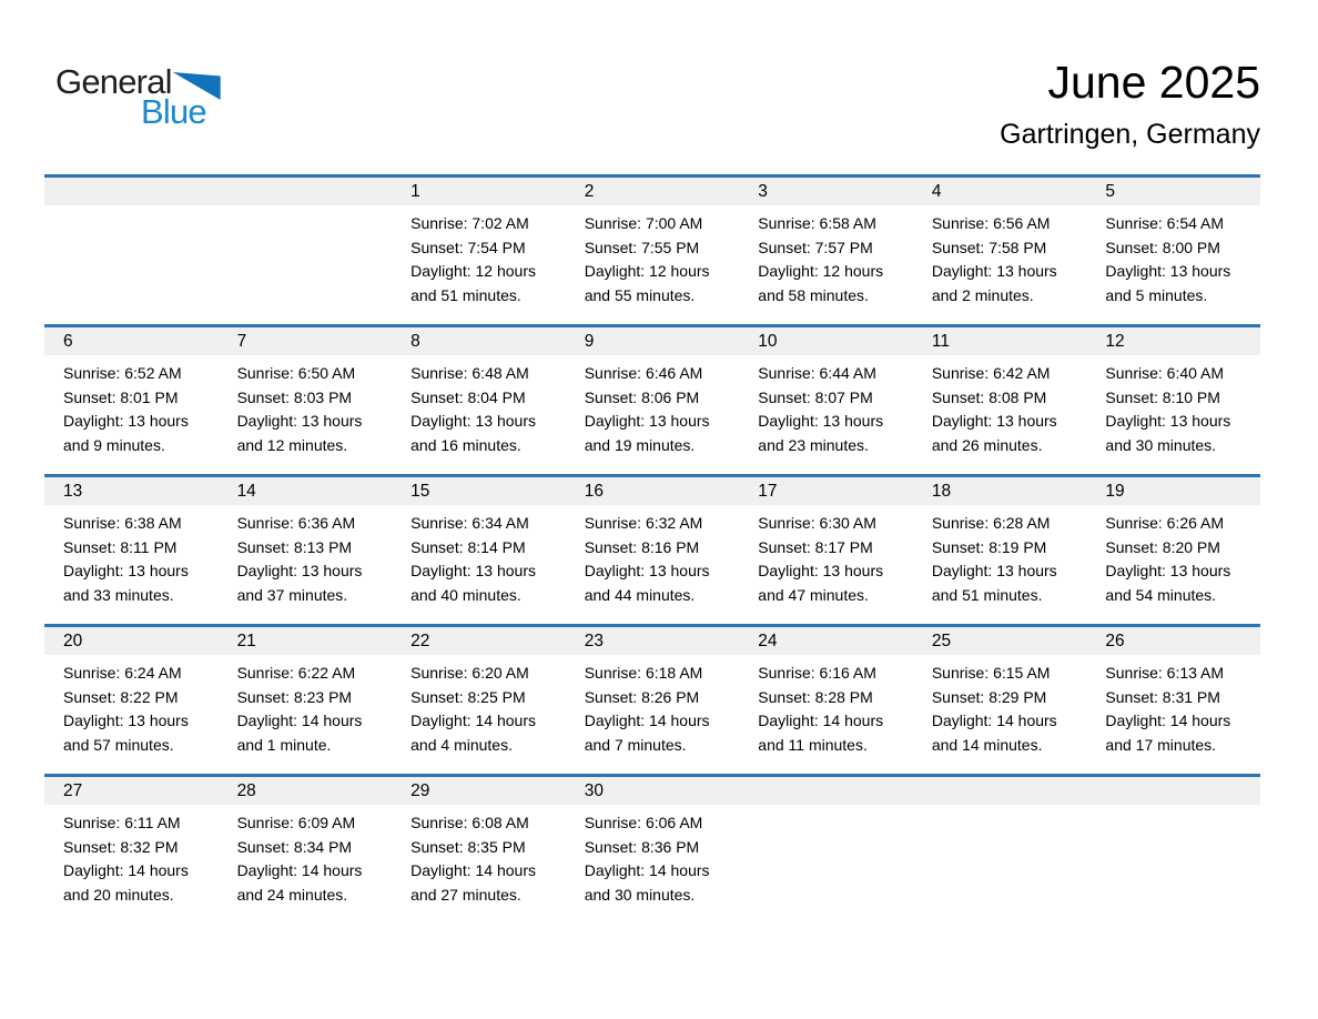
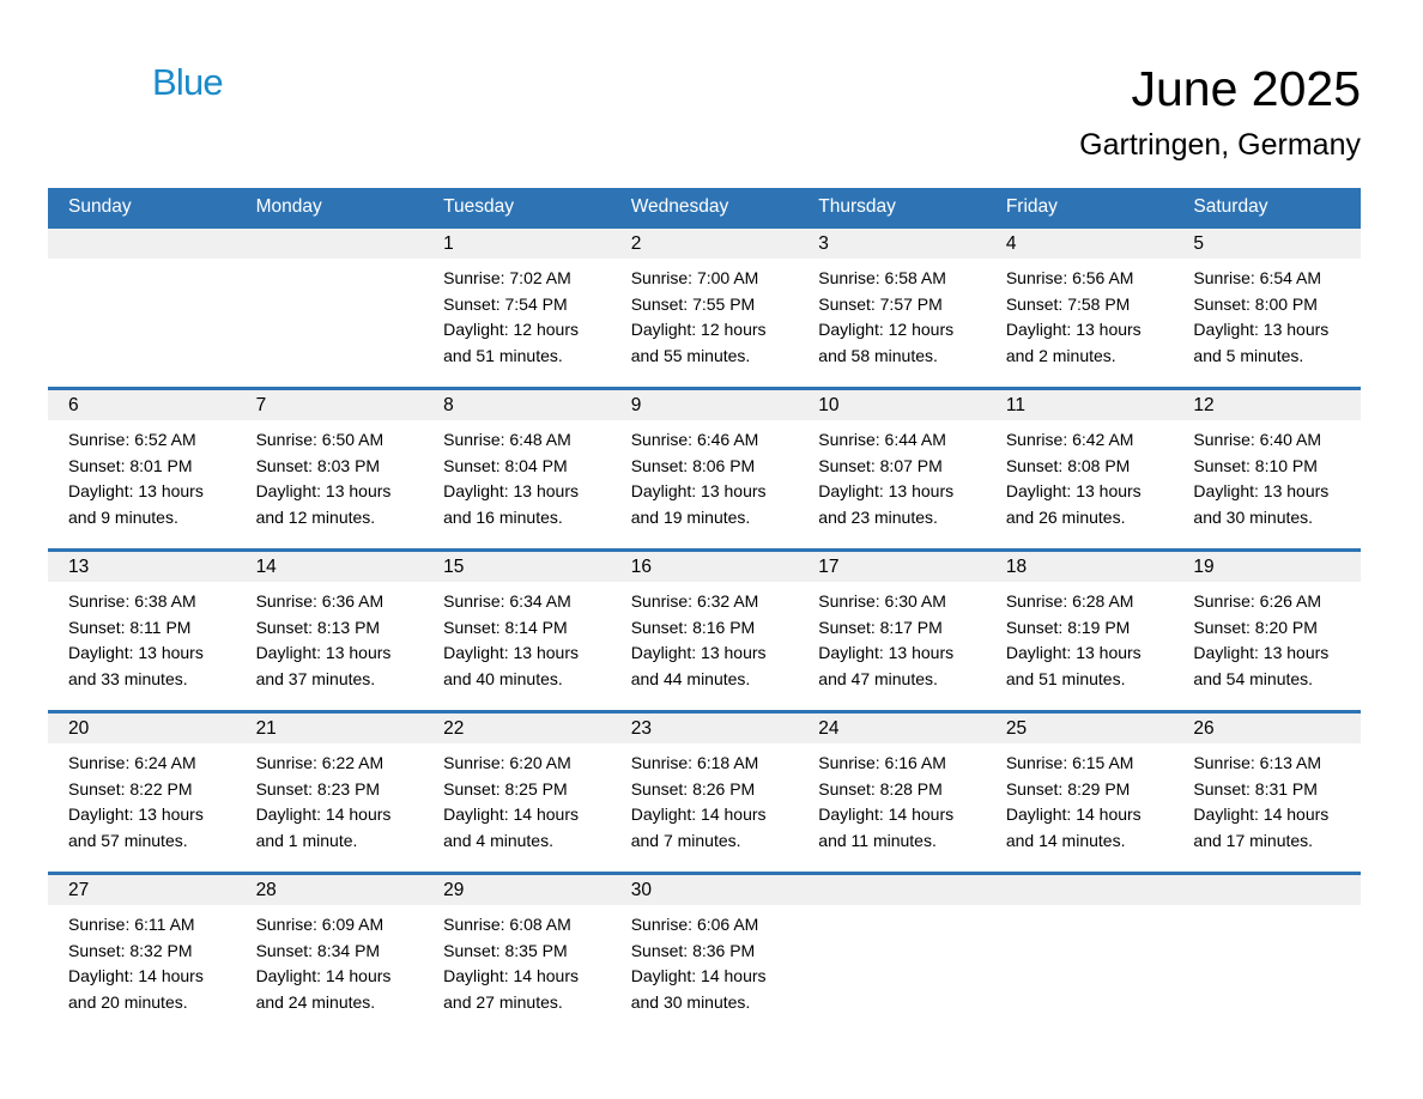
- General
  Blue
  June 2025
  Gartringen, Germany
+ Sunday
+ Monday
+ Tuesday
+ Wednesday
+ Thursday
+ Friday
+ Saturday
  1
  Sunrise: 7:02 AM
  Sunset: 7:54 PM
  Daylight: 12 hours
  and 51 minutes.
  2
  Sunrise: 7:00 AM
  Sunset: 7:55 PM
  Daylight: 12 hours
  and 55 minutes.
  3
  Sunrise: 6:58 AM
  Sunset: 7:57 PM
  Daylight: 12 hours
  and 58 minutes.
  4
  Sunrise: 6:56 AM
  Sunset: 7:58 PM
  Daylight: 13 hours
  and 2 minutes.
  5
  Sunrise: 6:54 AM
  Sunset: 8:00 PM
  Daylight: 13 hours
  and 5 minutes.
  6
  Sunrise: 6:52 AM
  Sunset: 8:01 PM
  Daylight: 13 hours
  and 9 minutes.
  7
  Sunrise: 6:50 AM
  Sunset: 8:03 PM
  Daylight: 13 hours
  and 12 minutes.
  8
  Sunrise: 6:48 AM
  Sunset: 8:04 PM
  Daylight: 13 hours
  and 16 minutes.
  9
  Sunrise: 6:46 AM
  Sunset: 8:06 PM
  Daylight: 13 hours
  and 19 minutes.
  10
  Sunrise: 6:44 AM
  Sunset: 8:07 PM
  Daylight: 13 hours
  and 23 minutes.
  11
  Sunrise: 6:42 AM
  Sunset: 8:08 PM
  Daylight: 13 hours
  and 26 minutes.
  12
  Sunrise: 6:40 AM
  Sunset: 8:10 PM
  Daylight: 13 hours
  and 30 minutes.
  13
  Sunrise: 6:38 AM
  Sunset: 8:11 PM
  Daylight: 13 hours
  and 33 minutes.
  14
  Sunrise: 6:36 AM
  Sunset: 8:13 PM
  Daylight: 13 hours
  and 37 minutes.
  15
  Sunrise: 6:34 AM
  Sunset: 8:14 PM
  Daylight: 13 hours
  and 40 minutes.
  16
  Sunrise: 6:32 AM
  Sunset: 8:16 PM
  Daylight: 13 hours
  and 44 minutes.
  17
  Sunrise: 6:30 AM
  Sunset: 8:17 PM
  Daylight: 13 hours
  and 47 minutes.
  18
  Sunrise: 6:28 AM
  Sunset: 8:19 PM
  Daylight: 13 hours
  and 51 minutes.
  19
  Sunrise: 6:26 AM
  Sunset: 8:20 PM
  Daylight: 13 hours
  and 54 minutes.
  20
  Sunrise: 6:24 AM
  Sunset: 8:22 PM
  Daylight: 13 hours
  and 57 minutes.
  21
  Sunrise: 6:22 AM
  Sunset: 8:23 PM
  Daylight: 14 hours
  and 1 minute.
  22
  Sunrise: 6:20 AM
  Sunset: 8:25 PM
  Daylight: 14 hours
  and 4 minutes.
  23
  Sunrise: 6:18 AM
  Sunset: 8:26 PM
  Daylight: 14 hours
  and 7 minutes.
  24
  Sunrise: 6:16 AM
  Sunset: 8:28 PM
  Daylight: 14 hours
  and 11 minutes.
  25
  Sunrise: 6:15 AM
  Sunset: 8:29 PM
  Daylight: 14 hours
  and 14 minutes.
  26
  Sunrise: 6:13 AM
  Sunset: 8:31 PM
  Daylight: 14 hours
  and 17 minutes.
  27
  Sunrise: 6:11 AM
  Sunset: 8:32 PM
  Daylight: 14 hours
  and 20 minutes.
  28
  Sunrise: 6:09 AM
  Sunset: 8:34 PM
  Daylight: 14 hours
  and 24 minutes.
  29
  Sunrise: 6:08 AM
  Sunset: 8:35 PM
  Daylight: 14 hours
  and 27 minutes.
  30
  Sunrise: 6:06 AM
  Sunset: 8:36 PM
  Daylight: 14 hours
  and 30 minutes.
